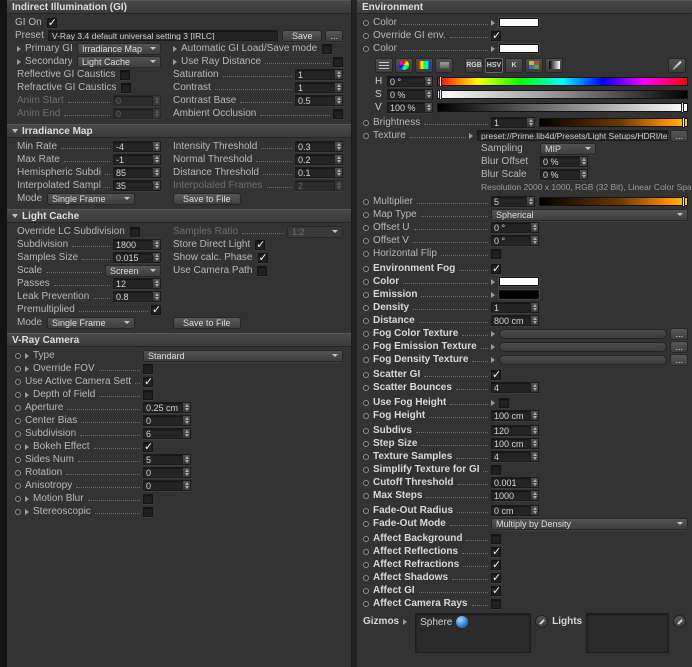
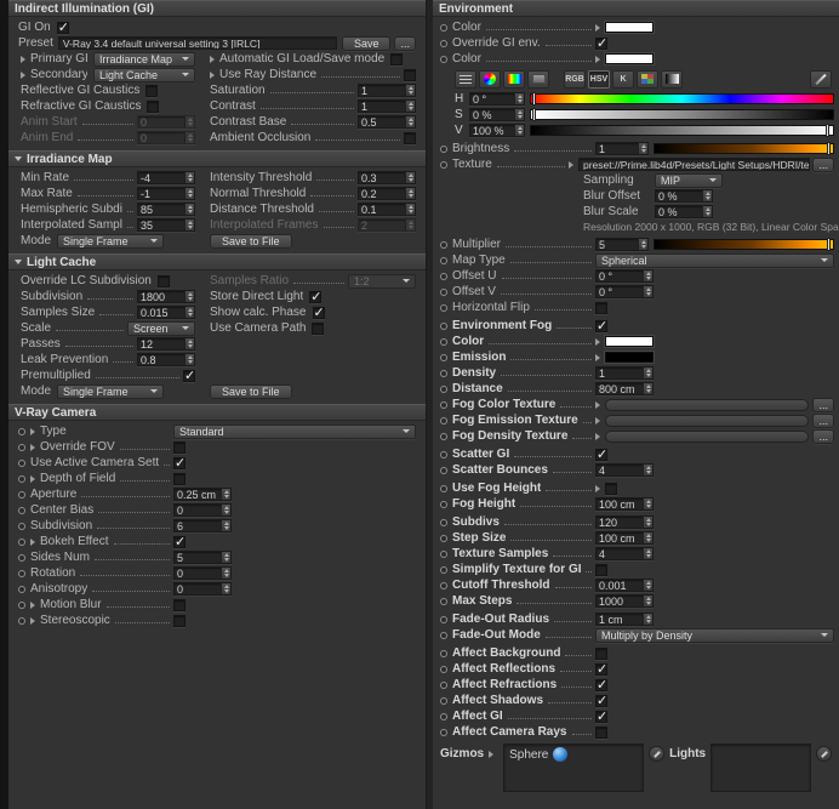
  Indirect Illumination (GI)
  GI On
  Preset
  V-Ray 3.4 default universal setting 3 [IRLC]
  Save
  ...
  Irradiance Map
  Automatic GI Load/Save mode
  Light Cache
  Use Ray Distance
  Reflective GI Caustics
  Saturation
  1
  Refractive GI Caustics
  Contrast
  1
  Anim Start
  0
  Contrast Base
  0.5
  Anim End
  0
  Ambient Occlusion
  Irradiance Map
  Min Rate
  -4
  Intensity Threshold
  0.3
  Max Rate
  -1
  Normal Threshold
  0.2
  Hemispheric Subdi
  85
  Distance Threshold
  0.1
  Interpolated Sampl
  35
  Interpolated Frames
  2
  Mode
  Single Frame
  Save to File
  Light Cache
  Override LC Subdivision
  Samples Ratio
  1:2
  Subdivision
  1800
  Store Direct Light
  Samples Size
  0.015
  Show calc. Phase
  Scale
  Screen
  Use Camera Path
  Passes
  12
  Leak Prevention
  0.8
  Premultiplied
  Mode
  Single Frame
  Save to File
  V-Ray Camera
  Type
  Standard
  Override FOV
  Use Active Camera Sett
  Depth of Field
  Aperture
  0.25 cm
  Center Bias
  0
  Subdivision
  6
  Bokeh Effect
  Sides Num
  5
  Rotation
  0
  Anisotropy
  0
  Motion Blur
  Stereoscopic
  Environment
  Color
  Override GI env.
  Color
  H
  0 °
  S
  0 %
  V
  100 %
  Brightness
  1
  Texture
  preset://Prime.lib4d/Presets/Light Setups/HDRI/te
  ...
  Sampling
  MIP
  Blur Offset
  0 %
  Blur Scale
  0 %
  Resolution 2000 x 1000, RGB (32 Bit), Linear Color Spa
  Multiplier
  5
  Map Type
  Spherical
  Offset U
  0 °
  Offset V
  0 °
  Horizontal Flip
  Environment Fog
  Color
  Emission
  Density
  1
  Distance
  800 cm
  Fog Color Texture
  ...
  Fog Emission Texture
  ...
  Fog Density Texture
  ...
  Scatter GI
  Scatter Bounces
  4
  Use Fog Height
  Fog Height
  100 cm
  Subdivs
  120
  Step Size
  100 cm
  Texture Samples
  4
  Simplify Texture for GI
  Cutoff Threshold
  0.001
  Max Steps
  1000
  Fade-Out Radius
- 0 cm
+ 1 cm
  Fade-Out Mode
  Multiply by Density
  Affect Background
  Affect Reflections
  Affect Refractions
  Affect Shadows
  Affect GI
  Affect Camera Rays
  Gizmos
  Sphere
  Lights
